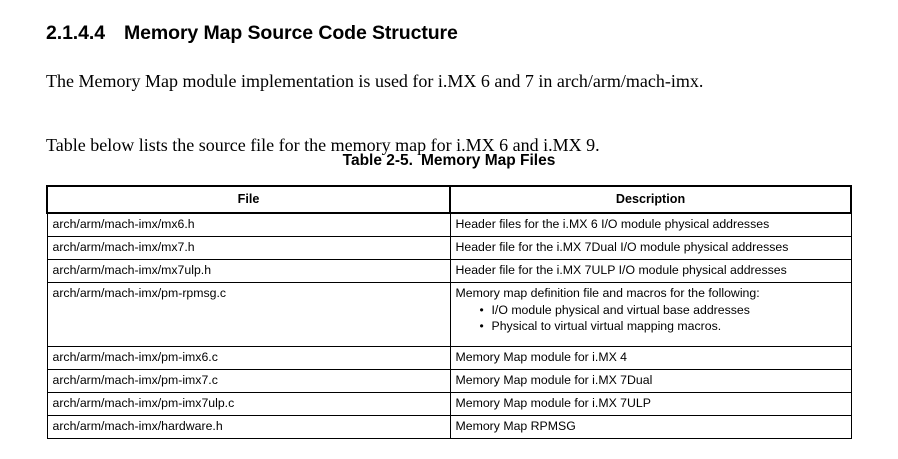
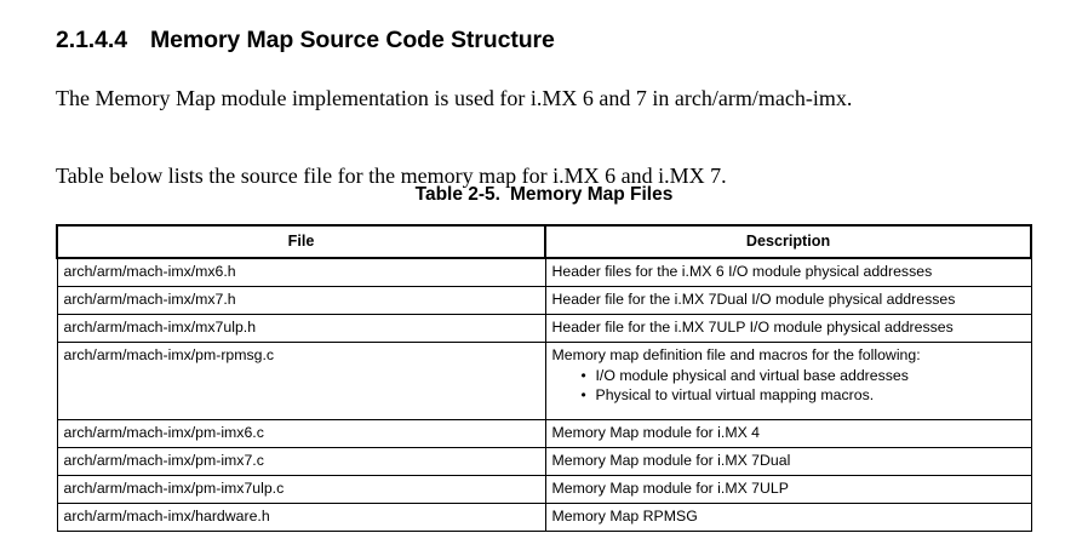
  2.1.4.4 Memory Map Source Code Structure
  The Memory Map module implementation is used for i.MX 6 and 7 in arch/arm/mach-imx.
- Table below lists the source file for the memory map for i.MX 6 and i.MX 9.
+ Table below lists the source file for the memory map for i.MX 6 and i.MX 7.
  Table 2-5. Memory Map Files
  File	Description
  arch/arm/mach-imx/mx6.h	Header files for the i.MX 6 I/O module physical addresses
  arch/arm/mach-imx/mx7.h	Header file for the i.MX 7Dual I/O module physical addresses
  arch/arm/mach-imx/mx7ulp.h	Header file for the i.MX 7ULP I/O module physical addresses
  arch/arm/mach-imx/pm-rpmsg.c	Memory map definition file and macros for the following: I/O module physical and virtual base addresses Physical to virtual virtual mapping macros.
  arch/arm/mach-imx/pm-imx6.c	Memory Map module for i.MX 4
  arch/arm/mach-imx/pm-imx7.c	Memory Map module for i.MX 7Dual
  arch/arm/mach-imx/pm-imx7ulp.c	Memory Map module for i.MX 7ULP
  arch/arm/mach-imx/hardware.h	Memory Map RPMSG
